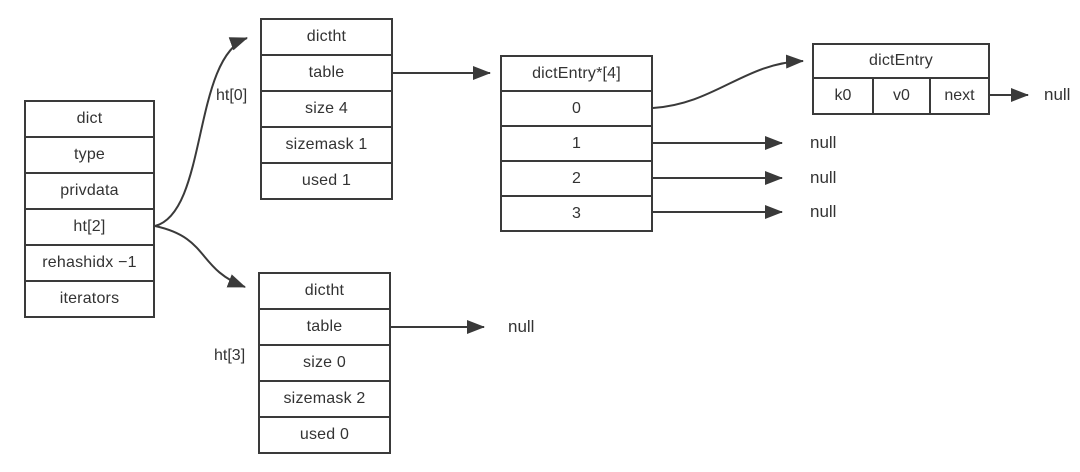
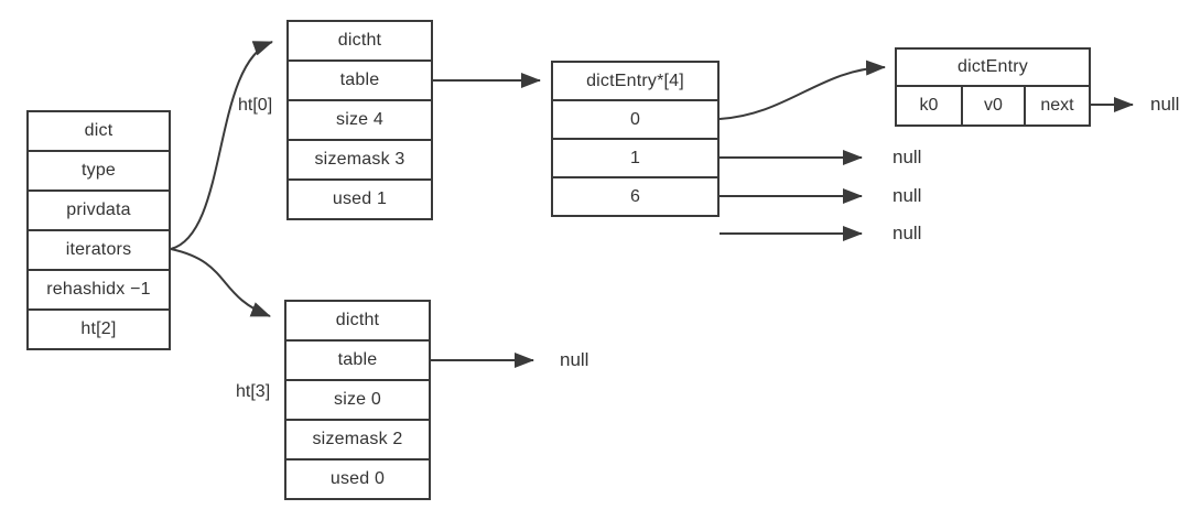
  dict
  type
  privdata
- ht[2]
+ iterators
  rehashidx −1
- iterators
+ ht[2]
  ht[0]
  dictht
  table
  size 4
- sizemask 1
+ sizemask 3
  used 1
  ht[3]
  dictht
  table
  size 0
  sizemask 2
  used 0
  dictEntry*[4]
  0
  1
- 2
+ 6
- 3
  dictEntry
  k0
  v0
  next
  null
  null
  null
  null
  null
